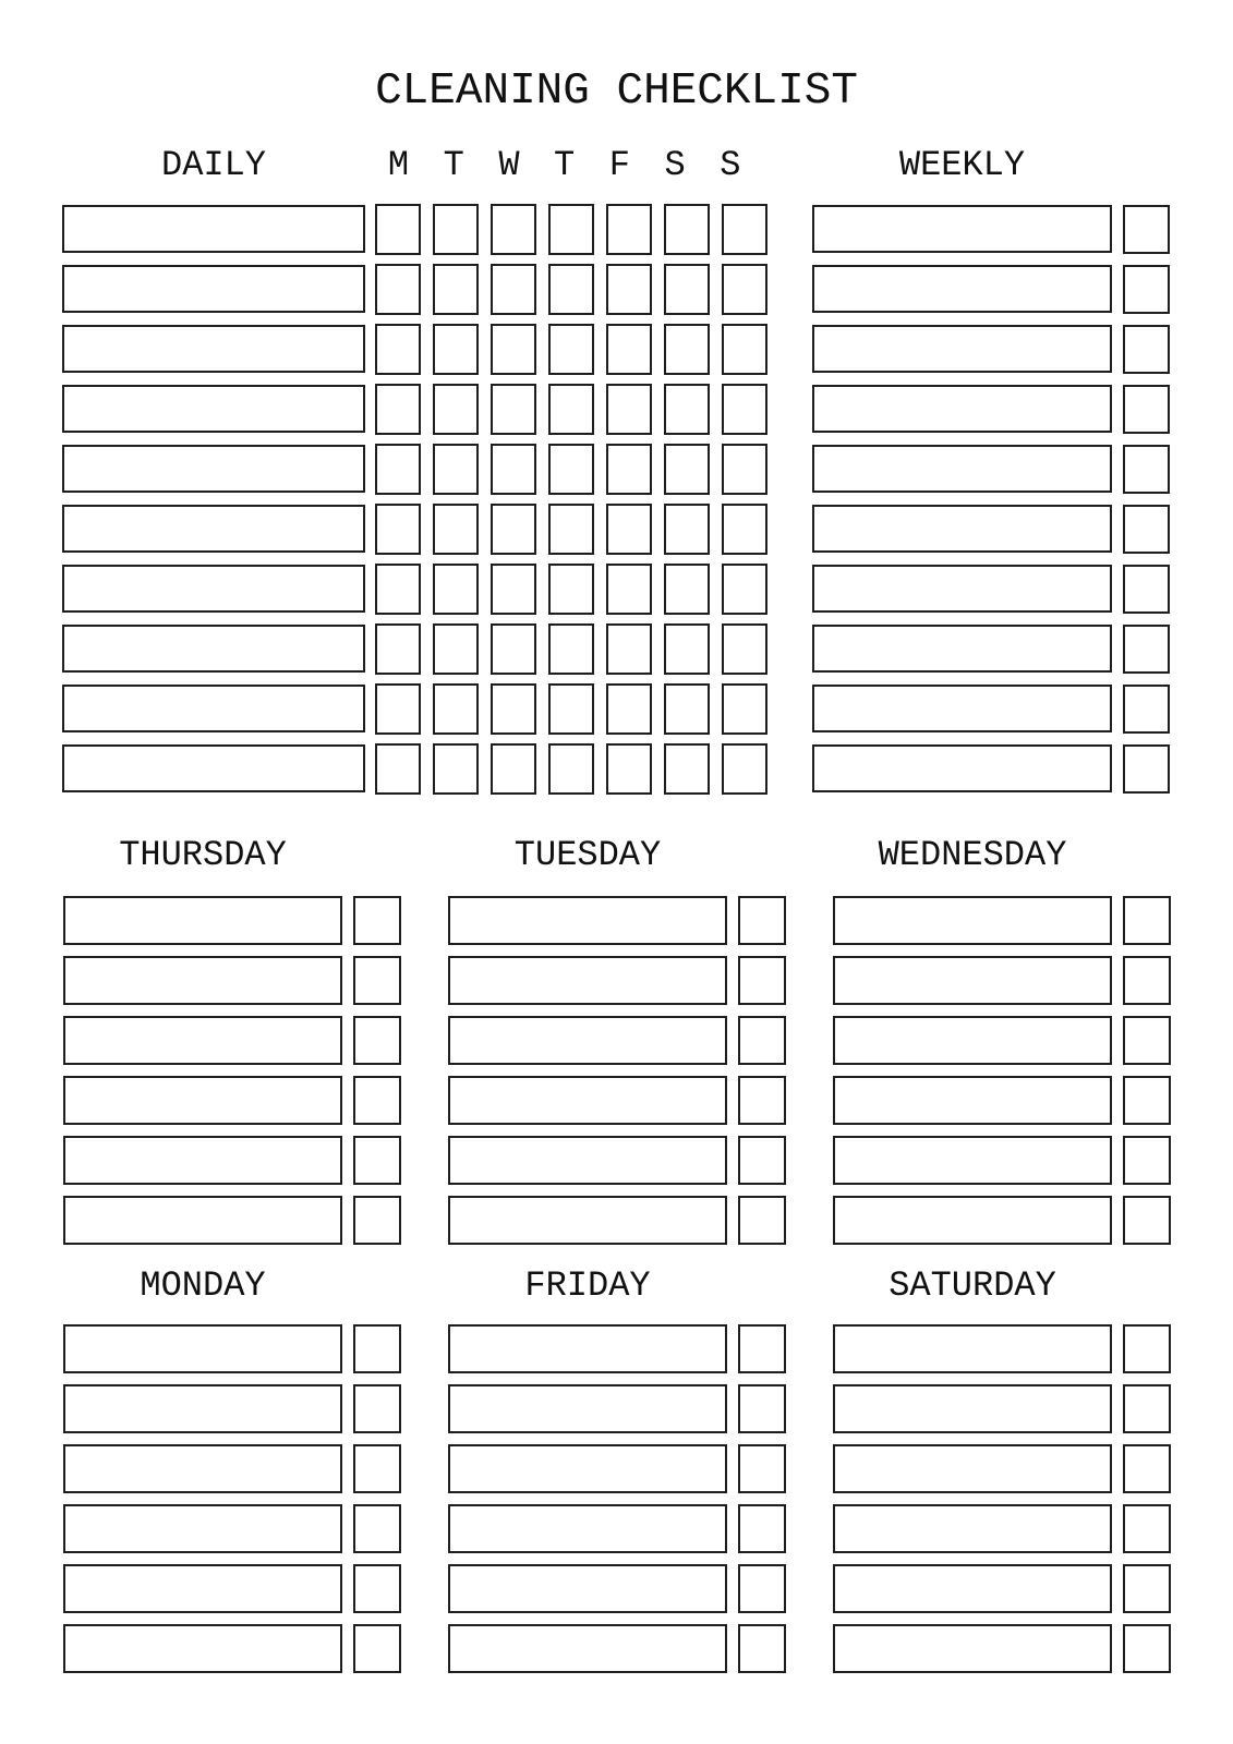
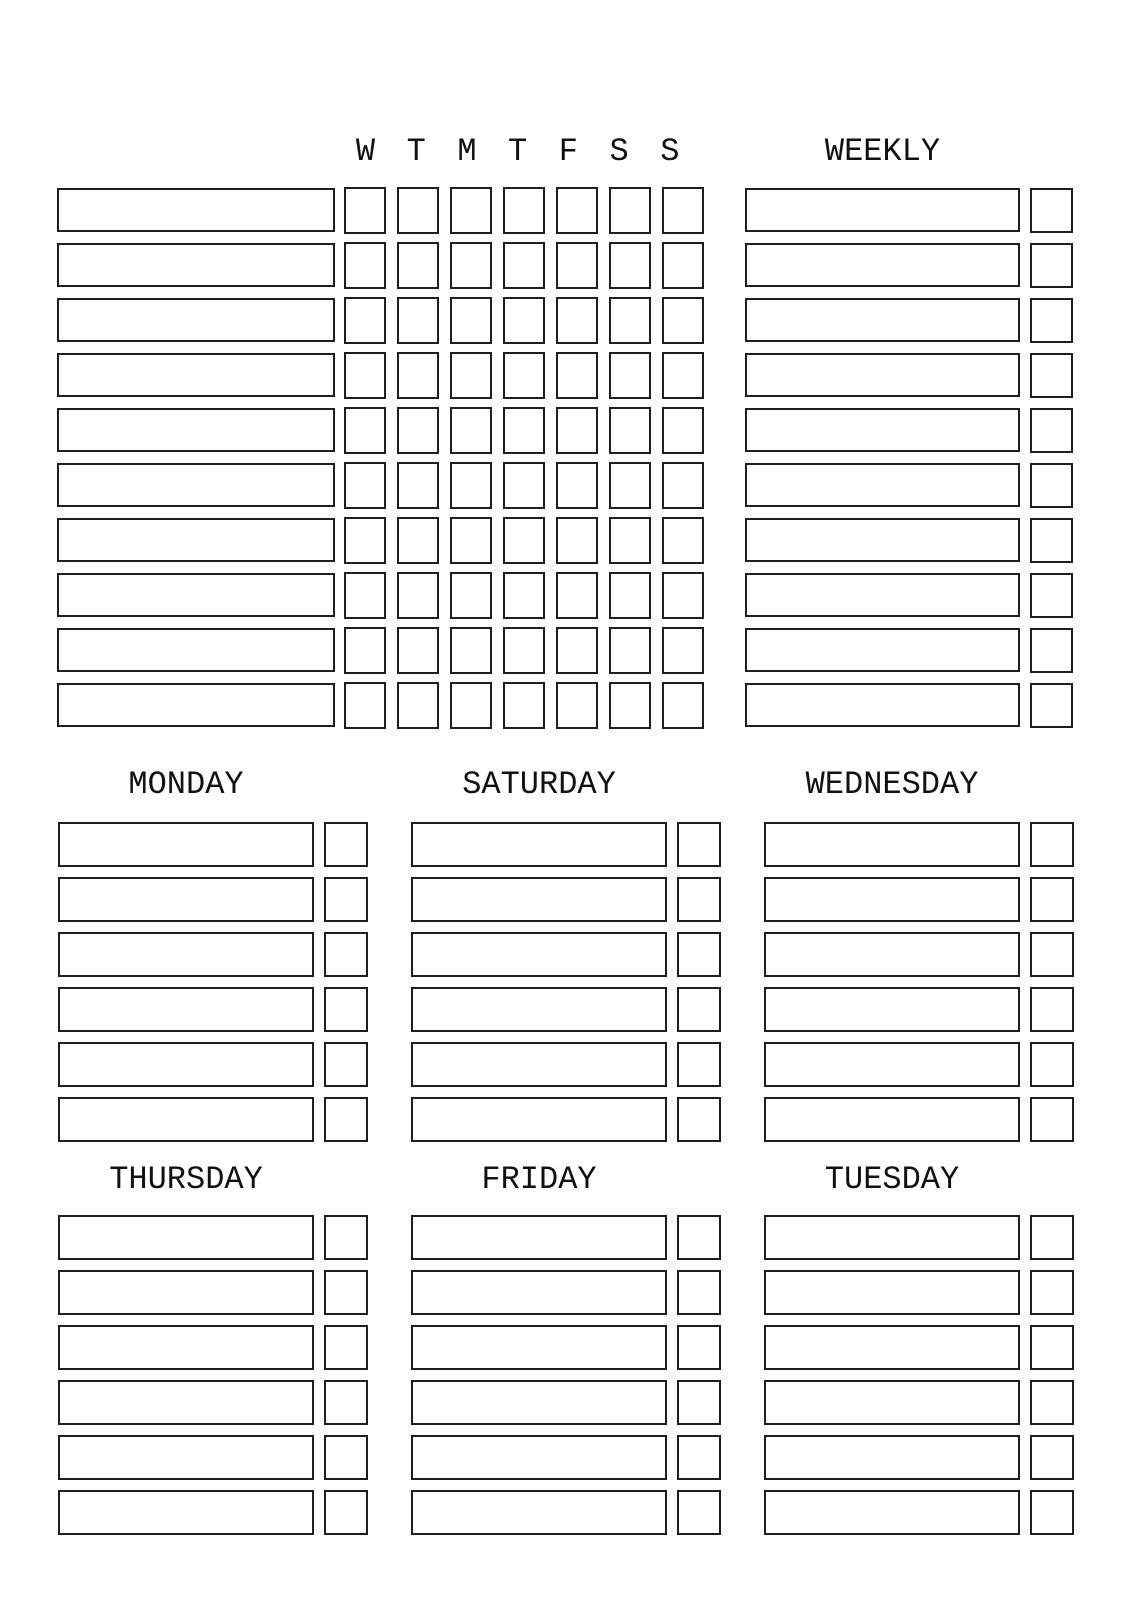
- CLEANING CHECKLIST
- DAILY
- M
+ W
  T
- W
+ M
  T
  F
  S
  S
  WEEKLY
- THURSDAY
+ MONDAY
- TUESDAY
+ SATURDAY
  WEDNESDAY
- MONDAY
+ THURSDAY
  FRIDAY
- SATURDAY
+ TUESDAY
